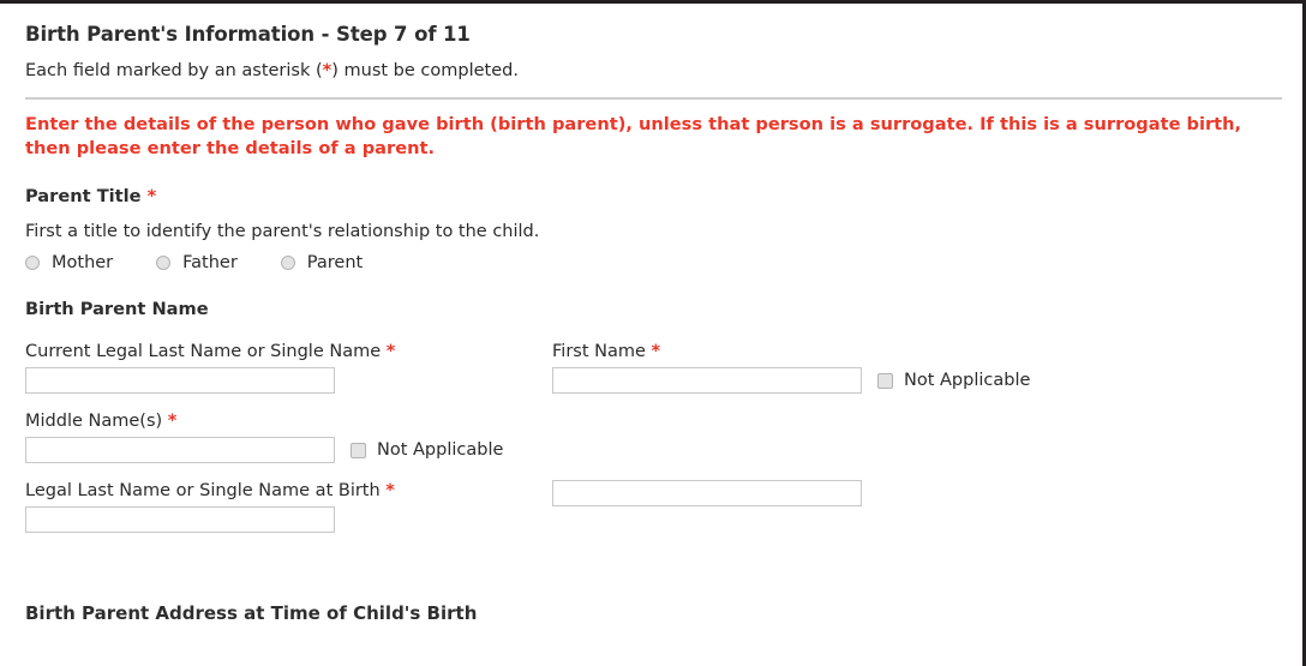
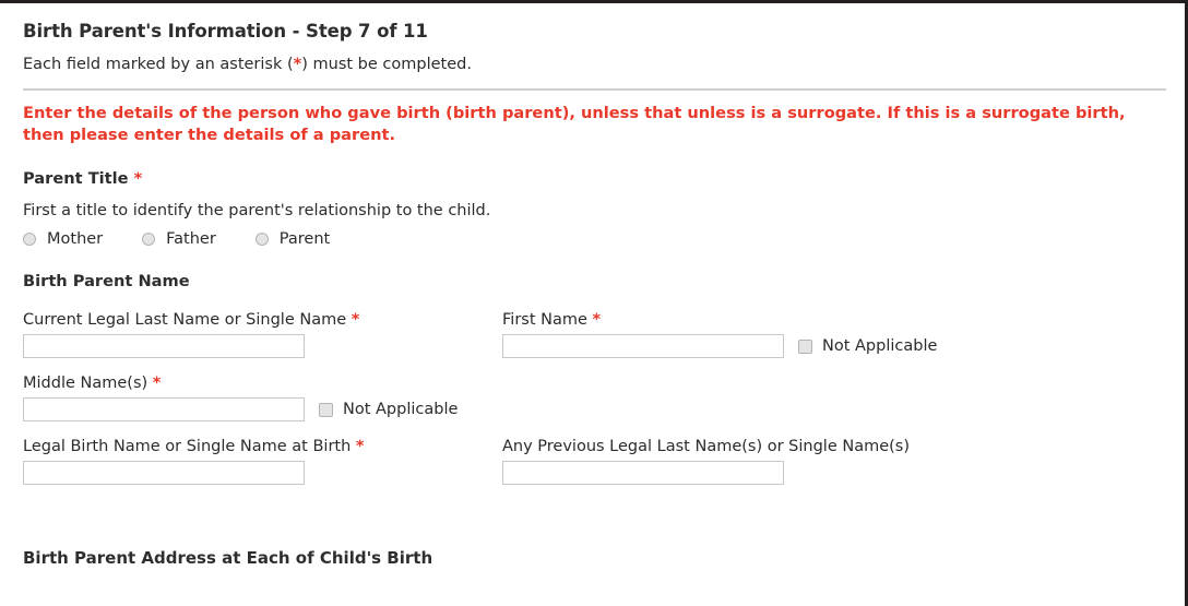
  Birth Parent's Information - Step 7 of 11
  Each field marked by an asterisk (*) must be completed.
- Enter the details of the person who gave birth (birth parent), unless that person is a surrogate. If this is a surrogate birth, then please enter the details of a parent.
+ Enter the details of the person who gave birth (birth parent), unless that unless is a surrogate. If this is a surrogate birth, then please enter the details of a parent.
  Parent Title *
  First a title to identify the parent's relationship to the child.
  Mother
  Father
  Parent
  Birth Parent Name
  Current Legal Last Name or Single Name *
  First Name *
  Not Applicable
  Middle Name(s) *
  Not Applicable
- Legal Last Name or Single Name at Birth *
+ Legal Birth Name or Single Name at Birth *
+ Any Previous Legal Last Name(s) or Single Name(s)
- Birth Parent Address at Time of Child's Birth
+ Birth Parent Address at Each of Child's Birth
